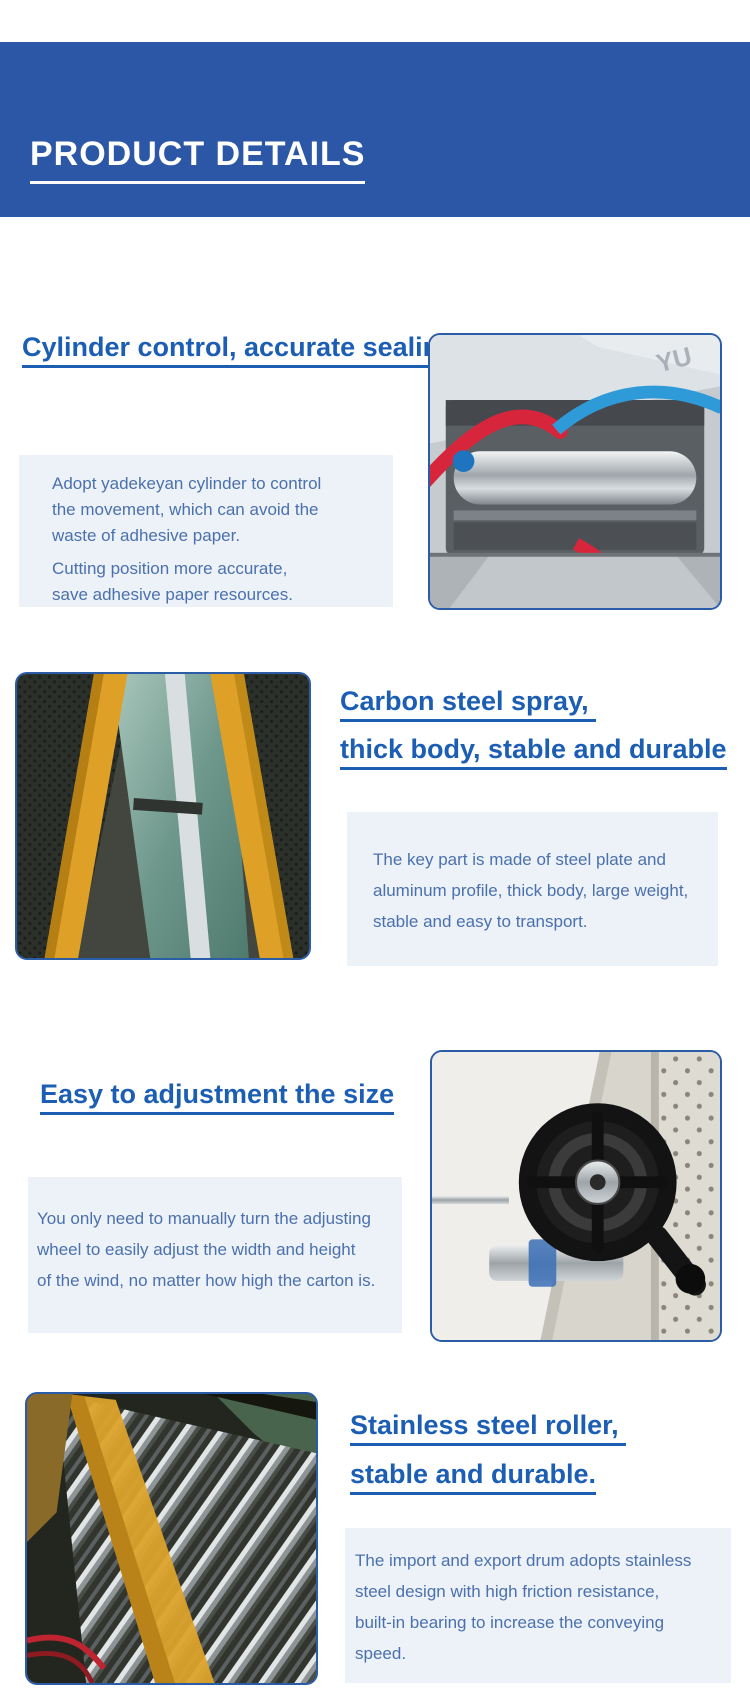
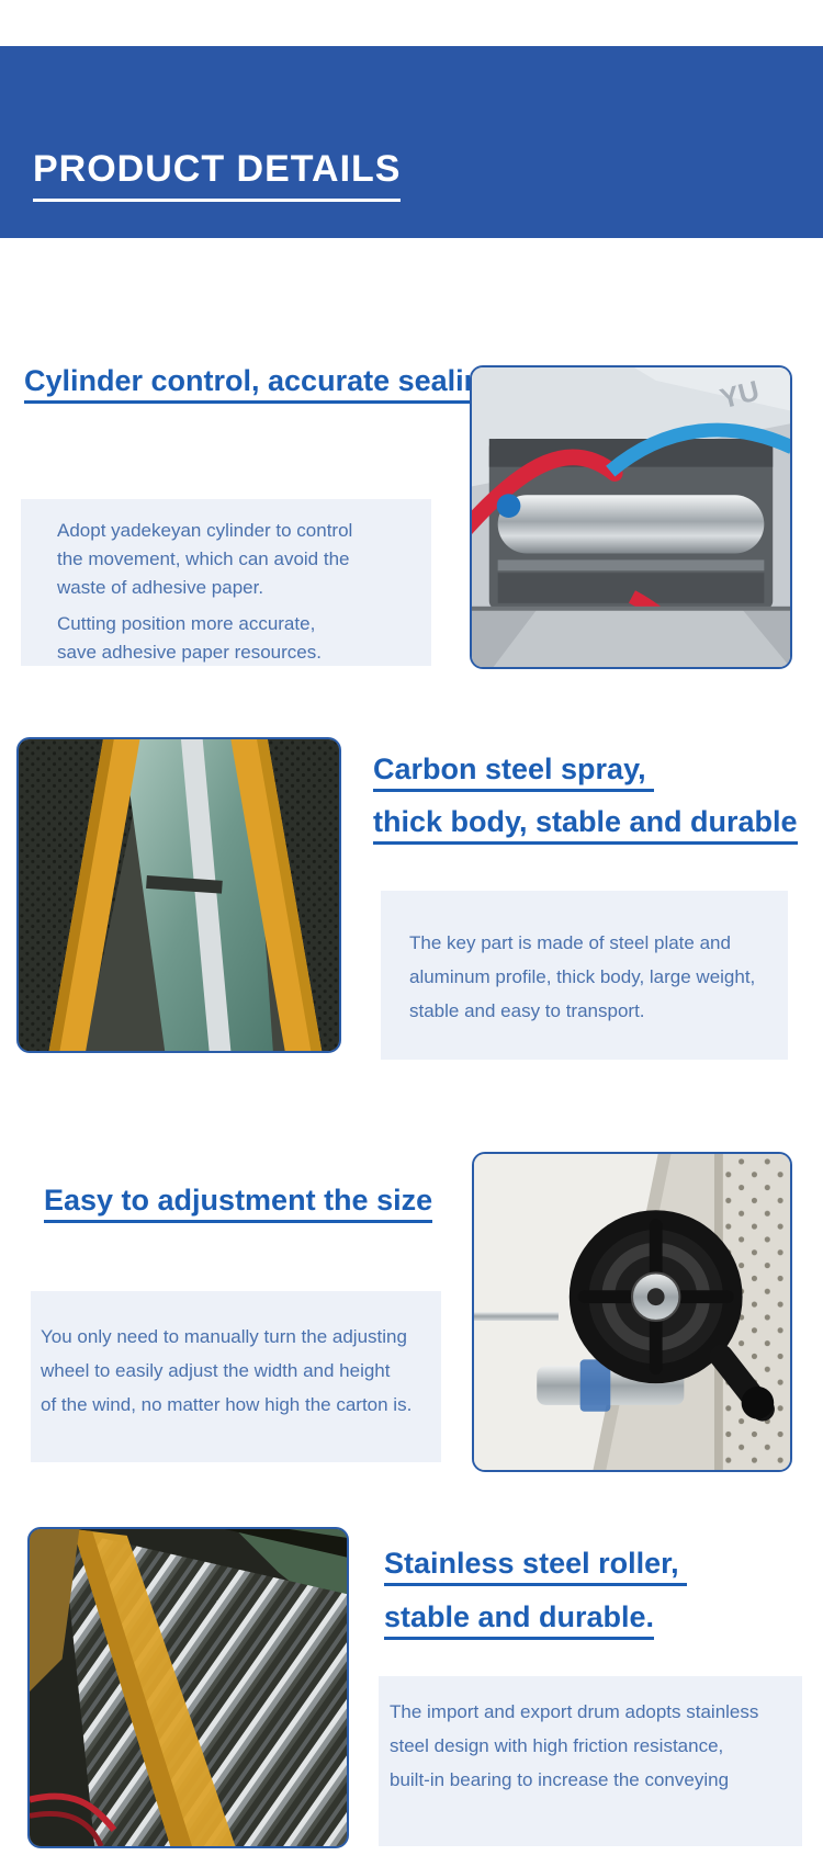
  PRODUCT DETAILS
  Cylinder control, accurate seali
  Adopt yadekeyan cylinder to control
  the movement, which can avoid the
  waste of adhesive paper.
  Cutting position more accurate,
  save adhesive paper resources.
  Carbon steel spray,
  thick body, stable and durable
  The key part is made of steel plate and
  aluminum profile, thick body, large weight,
  stable and easy to transport.
  Easy to adjustment the size
  You only need to manually turn the adjusting
  wheel to easily adjust the width and height
  of the wind, no matter how high the carton is.
  Stainless steel roller,
  stable and durable.
  The import and export drum adopts stainless
  steel design with high friction resistance,
  built-in bearing to increase the conveying
- speed.
